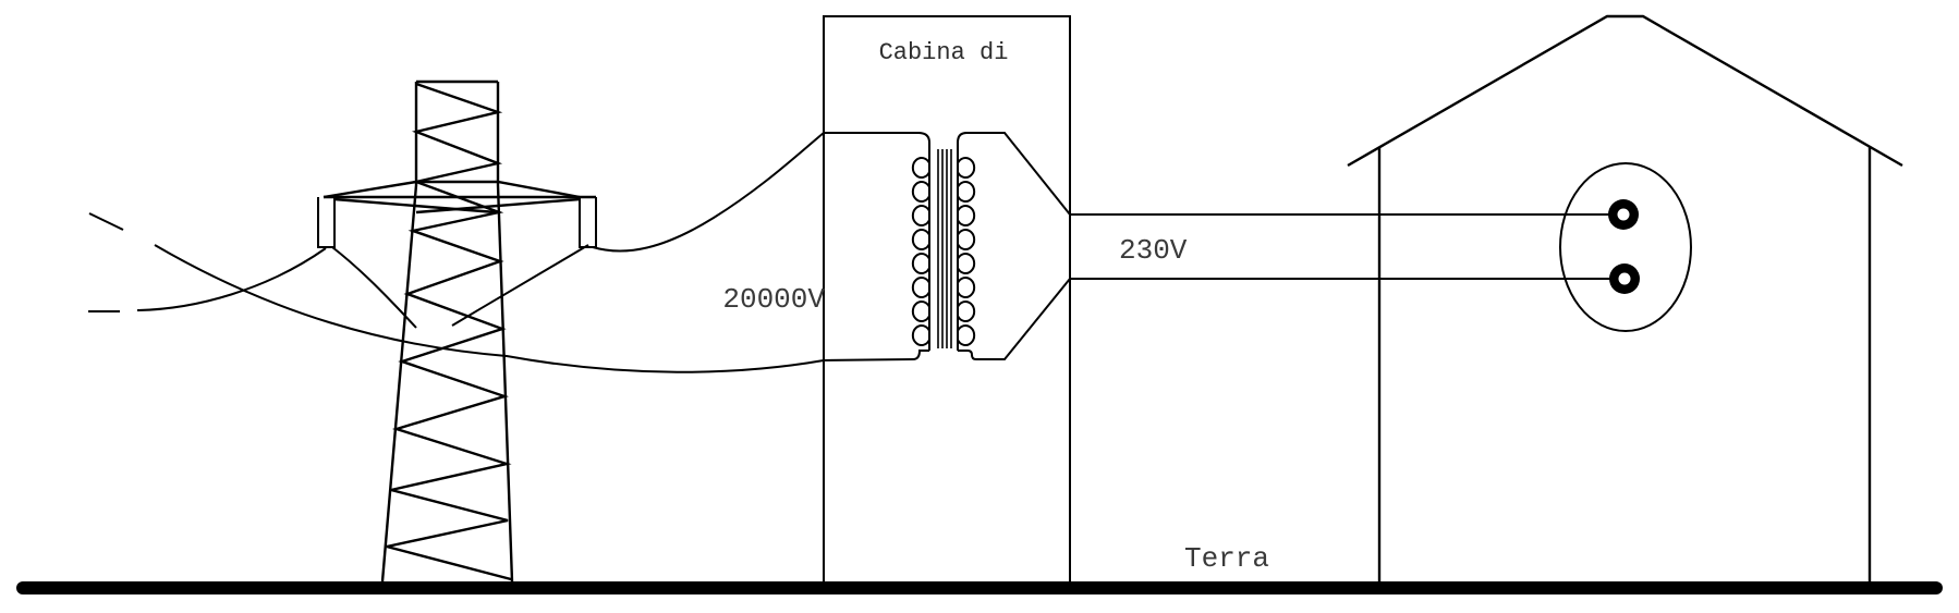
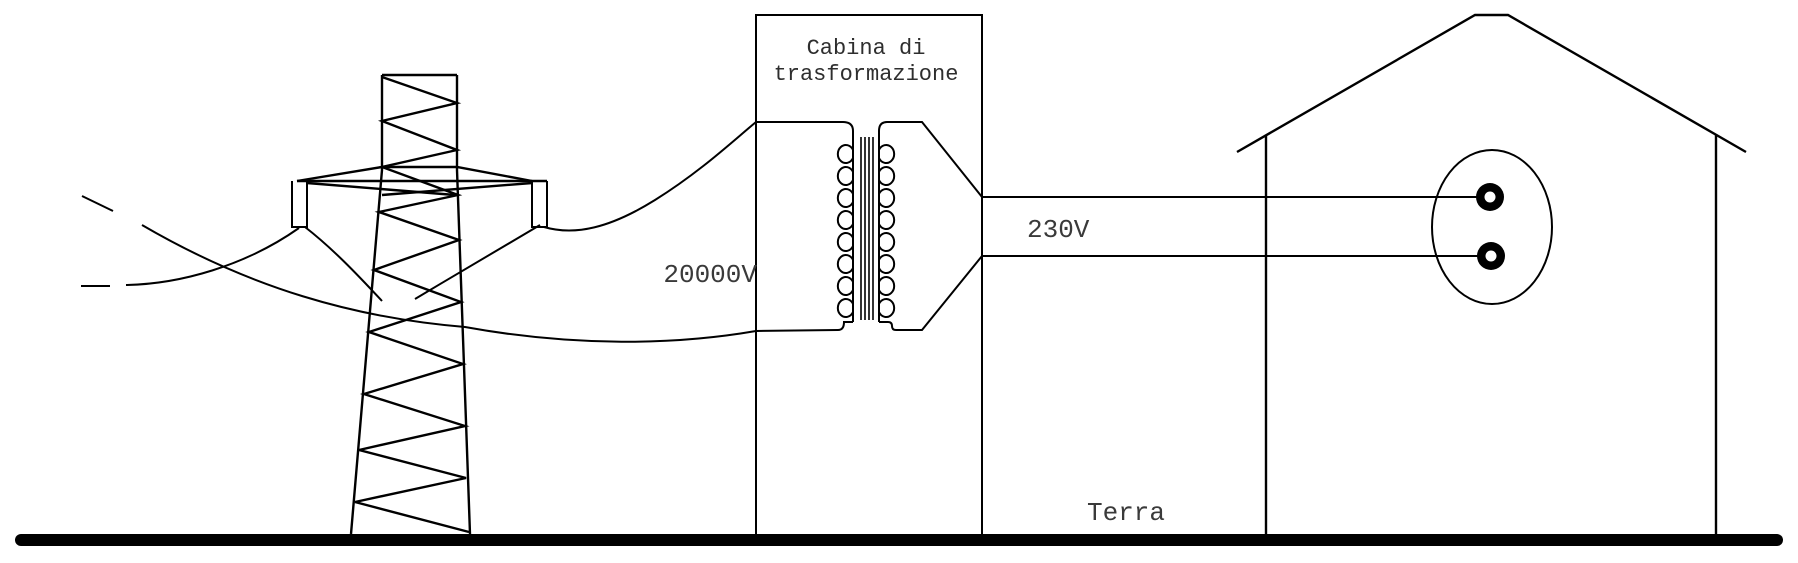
  Cabina di
+ trasformazione
  20000V
  230V
  Terra
